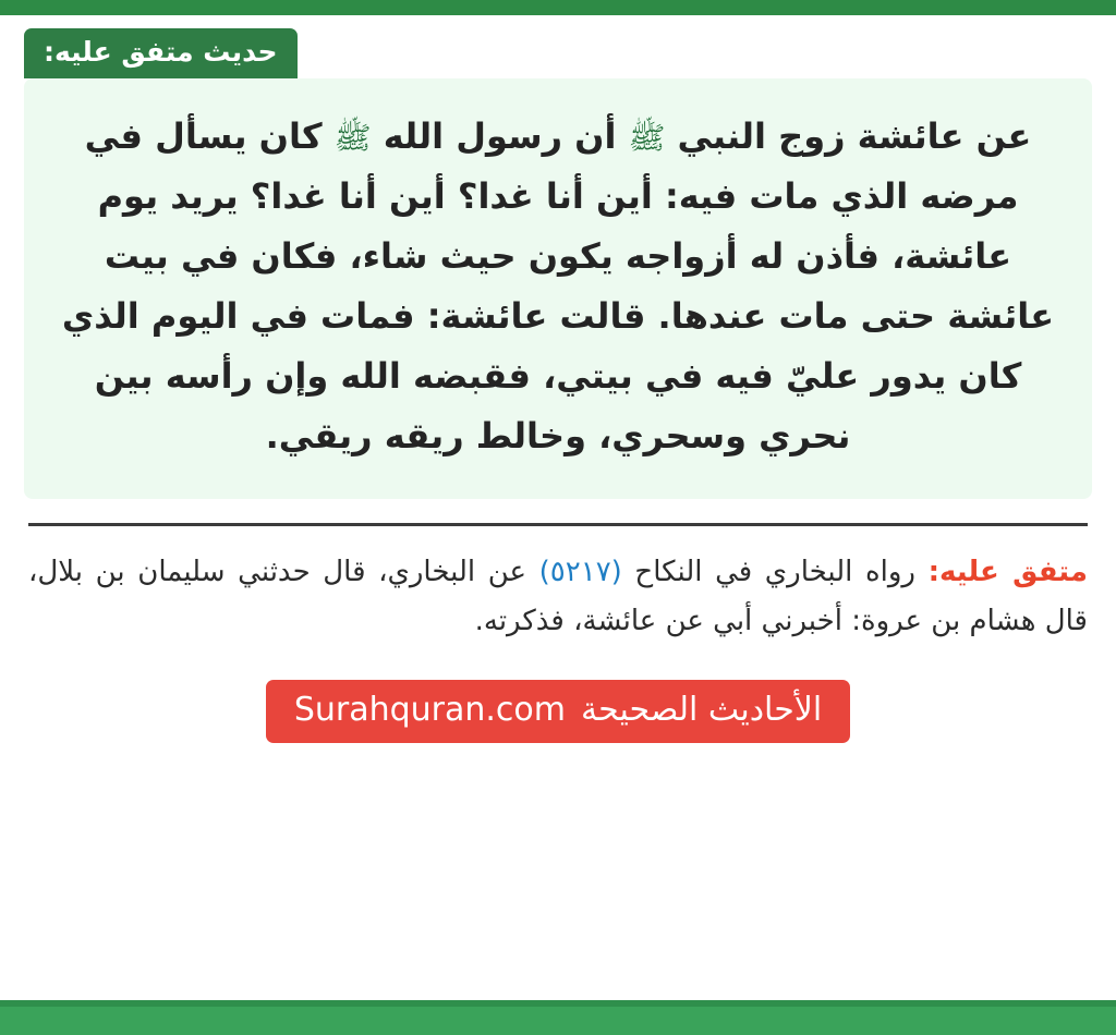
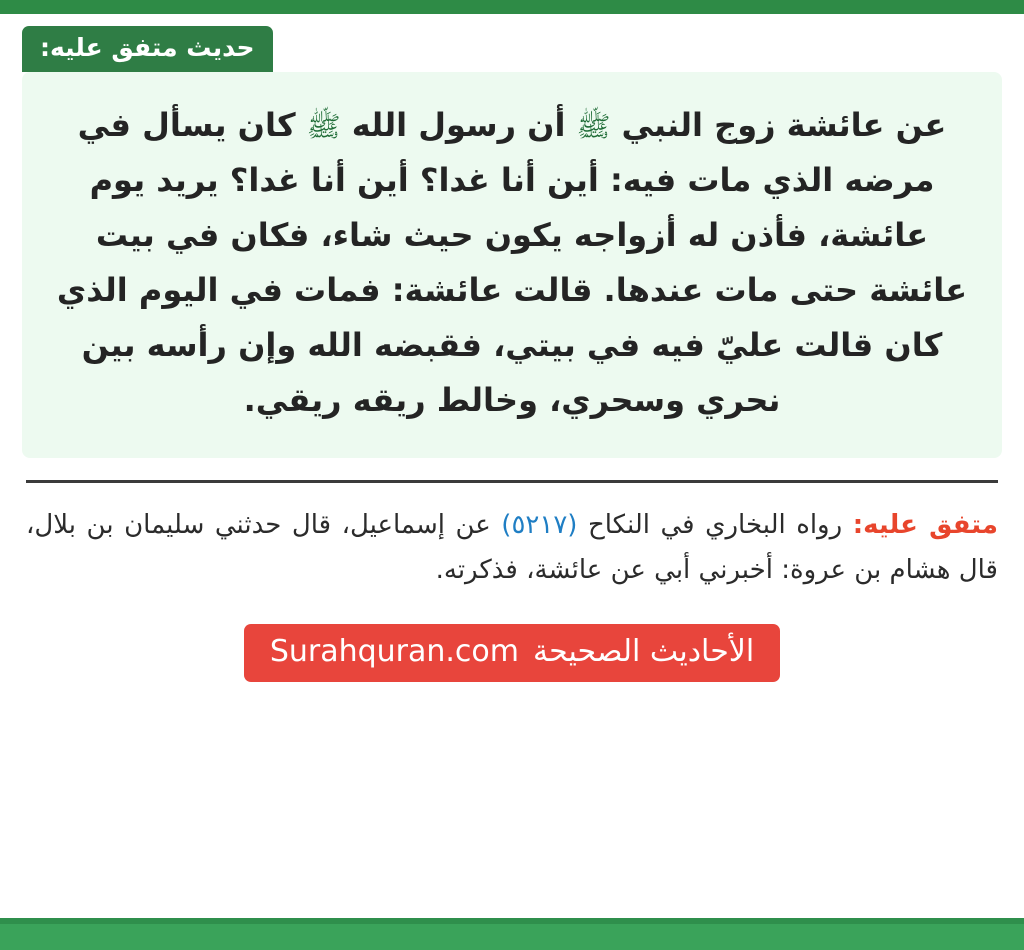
  حديث متفق عليه:
- عن عائشة زوج النبي ﷺ أن رسول الله ﷺ كان يسأل في مرضه الذي مات فيه: أين أنا غدا؟ أين أنا غدا؟ يريد يوم عائشة، فأذن له أزواجه يكون حيث شاء، فكان في بيت عائشة حتى مات عندها. قالت عائشة: فمات في اليوم الذي كان يدور عليّ فيه في بيتي، فقبضه الله وإن رأسه بين نحري وسحري، وخالط ريقه ريقي.
+ عن عائشة زوج النبي ﷺ أن رسول الله ﷺ كان يسأل في مرضه الذي مات فيه: أين أنا غدا؟ أين أنا غدا؟ يريد يوم عائشة، فأذن له أزواجه يكون حيث شاء، فكان في بيت عائشة حتى مات عندها. قالت عائشة: فمات في اليوم الذي كان قالت عليّ فيه في بيتي، فقبضه الله وإن رأسه بين نحري وسحري، وخالط ريقه ريقي.
- متفق عليه: رواه البخاري في النكاح (٥٢١٧) عن البخاري، قال حدثني سليمان بن بلال، قال هشام بن عروة: أخبرني أبي عن عائشة، فذكرته.
+ متفق عليه: رواه البخاري في النكاح (٥٢١٧) عن إسماعيل، قال حدثني سليمان بن بلال، قال هشام بن عروة: أخبرني أبي عن عائشة، فذكرته.
  الأحاديث الصحيحة
  Surahquran.com
